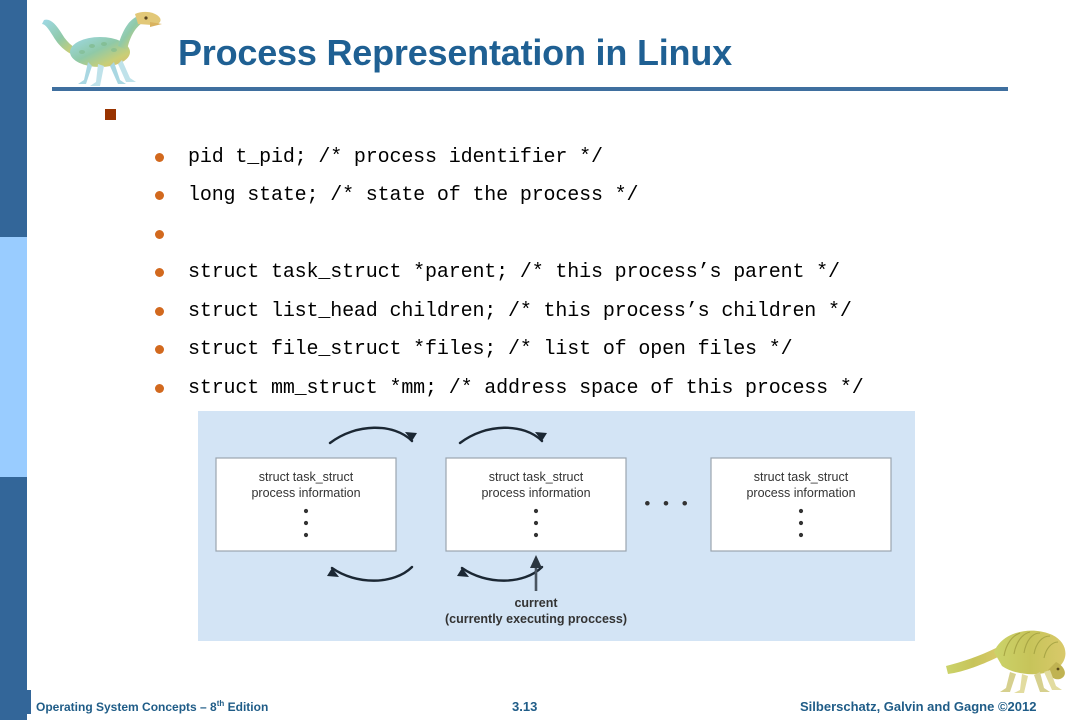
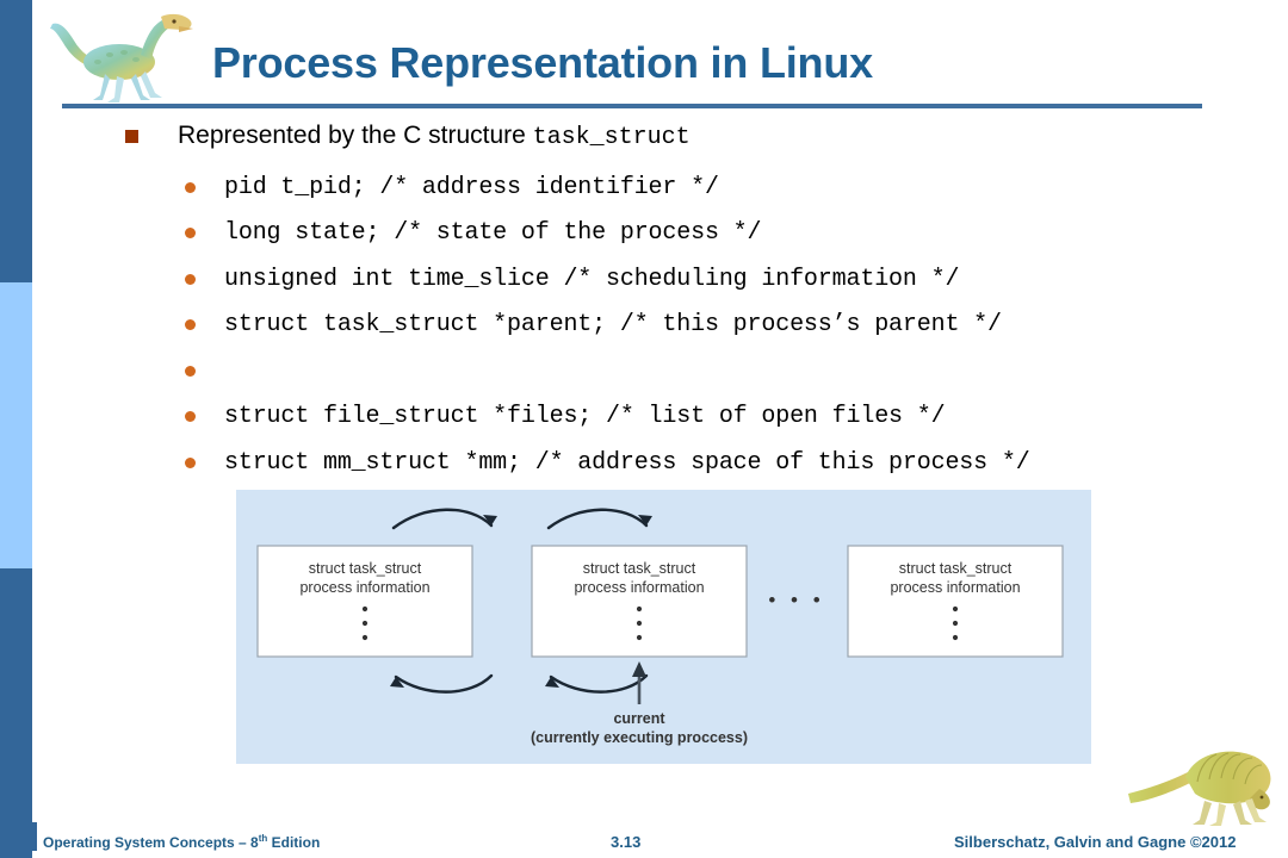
  Process Representation in Linux
+ Represented by the C structure task_struct
- pid t_pid; /* process identifier */
+ pid t_pid; /* address identifier */
  long state; /* state of the process */
+ unsigned int time_slice /* scheduling information */
  struct task_struct *parent; /* this process’s parent */
- struct list_head children; /* this process’s children */
  struct file_struct *files; /* list of open files */
  struct mm_struct *mm; /* address space of this process */
  struct task_struct
  process information
  struct task_struct
  process information
  struct task_struct
  process information
  • • •
  current
  (currently executing proccess)
  Operating System Concepts – 8th Edition
  3.13
  Silberschatz, Galvin and Gagne ©2012
